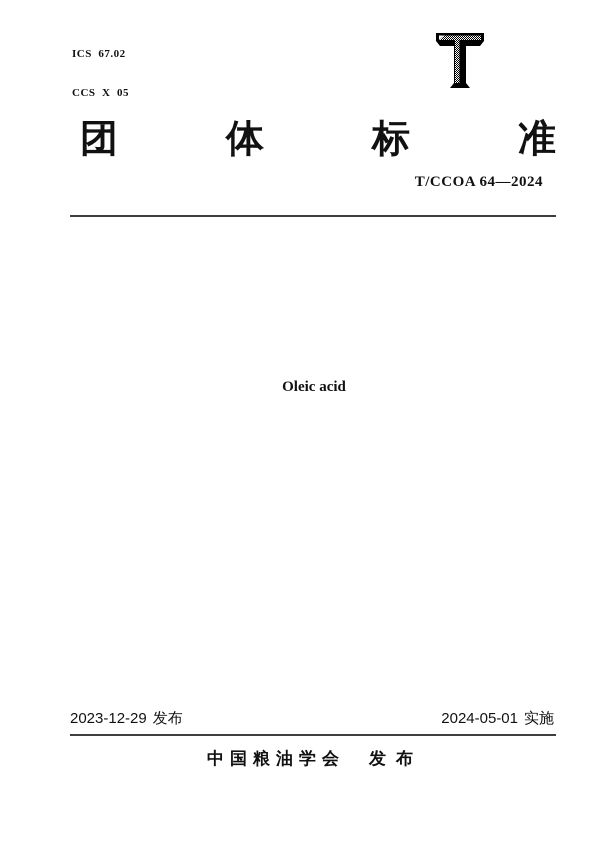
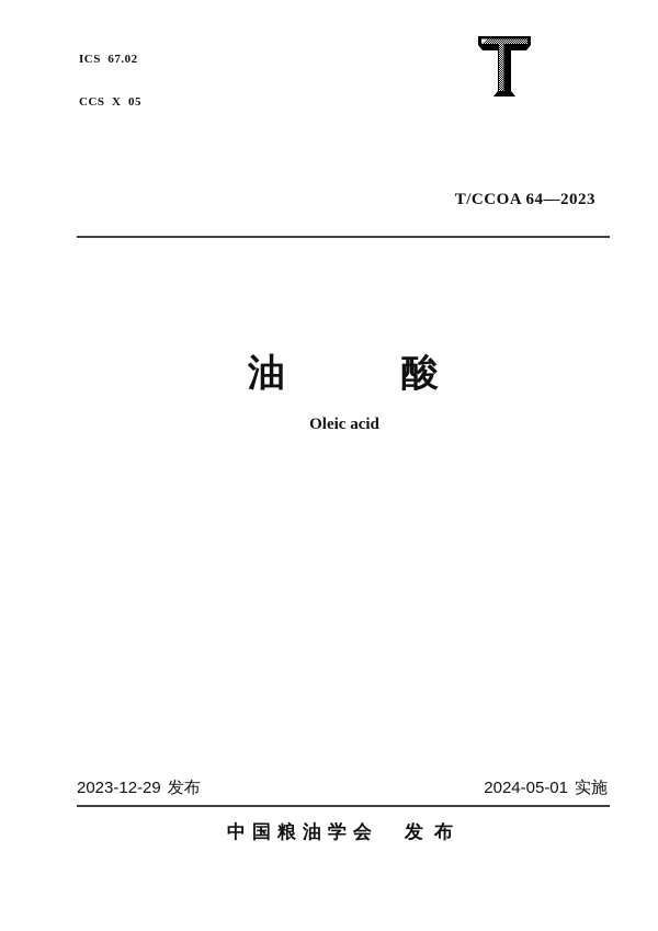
  ICS 67.02
  CCS X 05
- 团
- 体
- 标
- 准
- T/CCOA 64—2024
+ T/CCOA 64—2023
+ 油
+ 酸
  Oleic acid
  2023-12-29 发布
  2024-05-01 实施
  中国粮油学会
  发布
